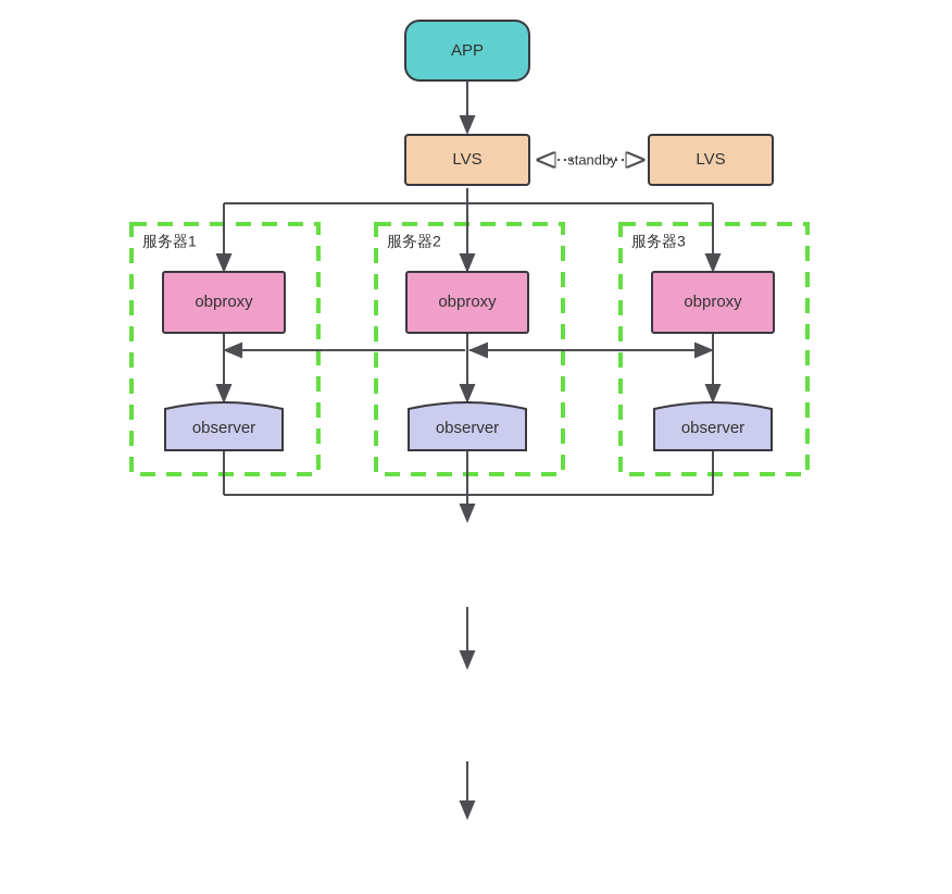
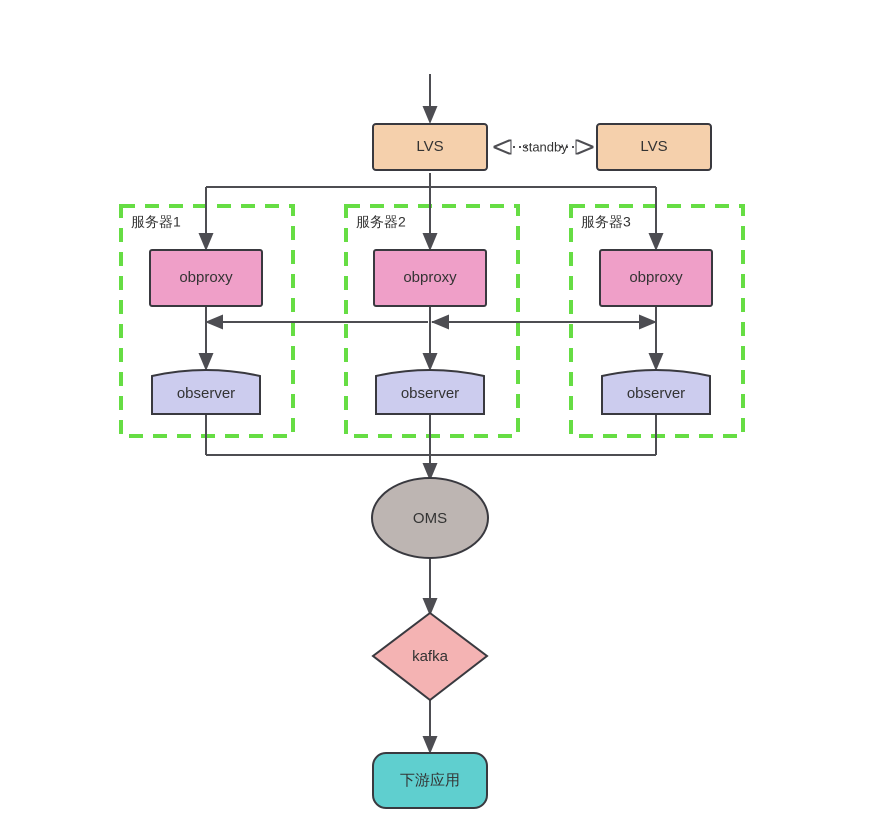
  服务器1
  服务器2
  服务器3
  standby
- APP
  LVS
  LVS
  obproxy
  obproxy
  obproxy
  observer
  observer
  observer
+ OMS
+ kafka
+ 下游应用
